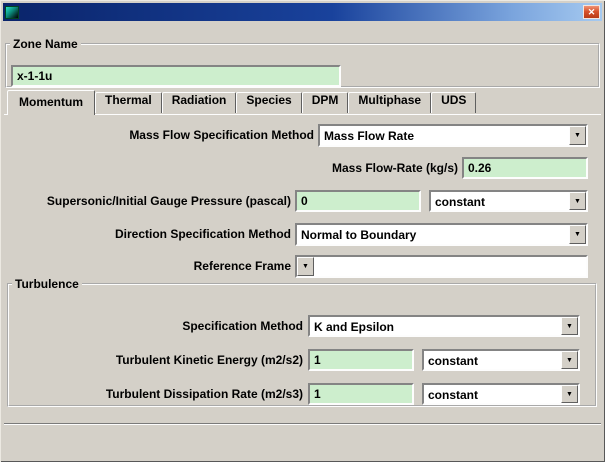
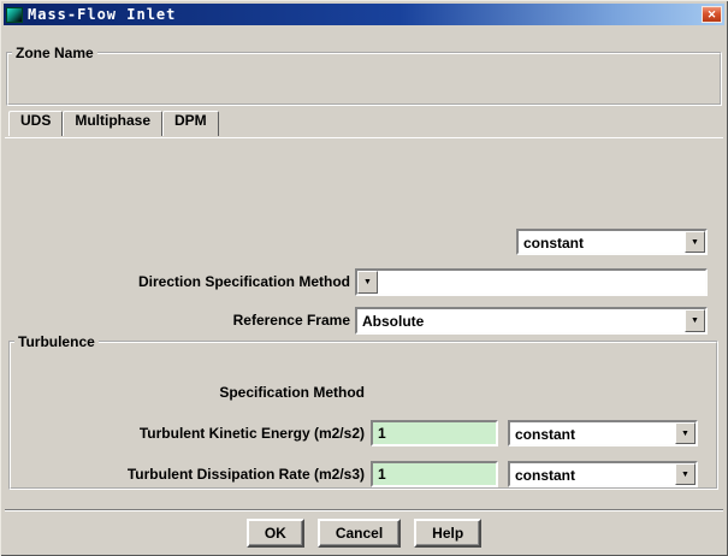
+ Mass-Flow Inlet
  ✕
  Zone Name
- x-1-1u
- Momentum
- Thermal
- Radiation
- Species
- DPM
+ UDS
  Multiphase
- UDS
+ DPM
- Mass Flow Specification Method
- Mass Flow Rate
- Mass Flow-Rate (kg/s)
- 0.26
- Supersonic/Initial Gauge Pressure (pascal)
- 0
  constant
  Direction Specification Method
- Normal to Boundary
  Reference Frame
+ Absolute
  Turbulence
  Specification Method
- K and Epsilon
  Turbulent Kinetic Energy (m2/s2)
  1
  constant
  Turbulent Dissipation Rate (m2/s3)
  1
  constant
+ OK
+ Cancel
+ Help
